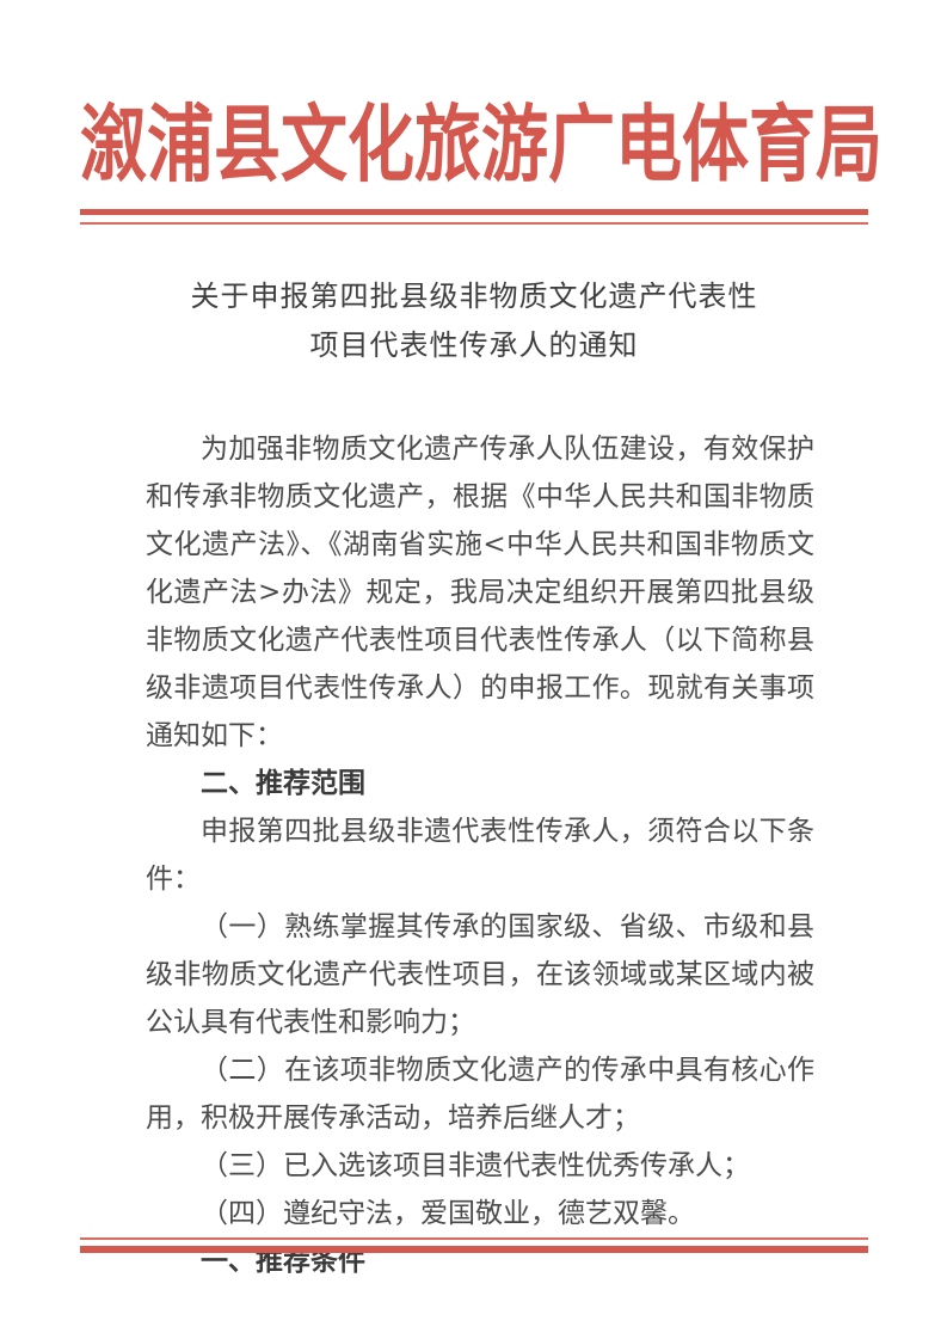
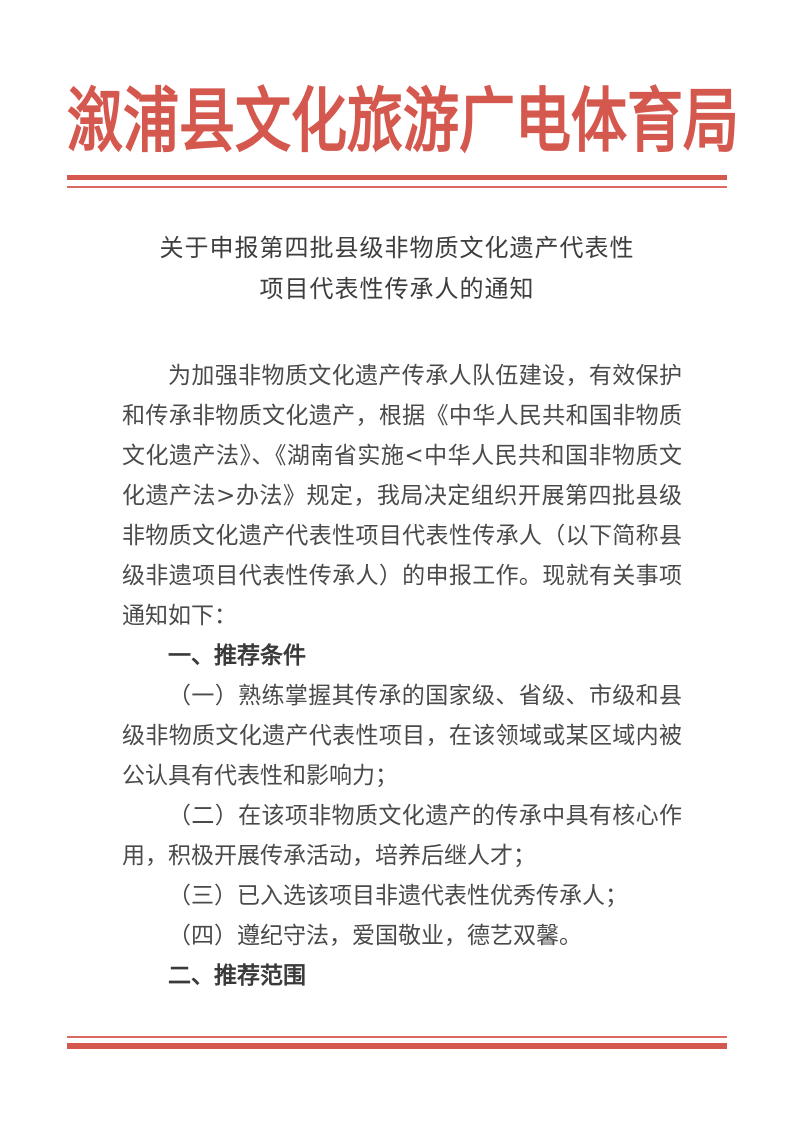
  溆浦县文化旅游广电体育局
  关于申报第四批县级非物质文化遗产代表性
  项目代表性传承人的通知
  为加强非物质文化遗产传承人队伍建设，有效保护和传承非物质文化遗产，根据《中华人民共和国非物质文化遗产法》、《湖南省实施<中华人民共和国非物质文化遗产法>办法》规定，我局决定组织开展第四批县级非物质文化遗产代表性项目代表性传承人（以下简称县级非遗项目代表性传承人）的申报工作。现就有关事项通知如下：
- 二、推荐范围
+ 一、推荐条件
- 申报第四批县级非遗代表性传承人，须符合以下条件：
  （一）熟练掌握其传承的国家级、省级、市级和县级非物质文化遗产代表性项目，在该领域或某区域内被公认具有代表性和影响力；
  （二）在该项非物质文化遗产的传承中具有核心作用，积极开展传承活动，培养后继人才；
  （三）已入选该项目非遗代表性优秀传承人；
  （四）遵纪守法，爱国敬业，德艺双馨。
- 一、推荐条件
+ 二、推荐范围
